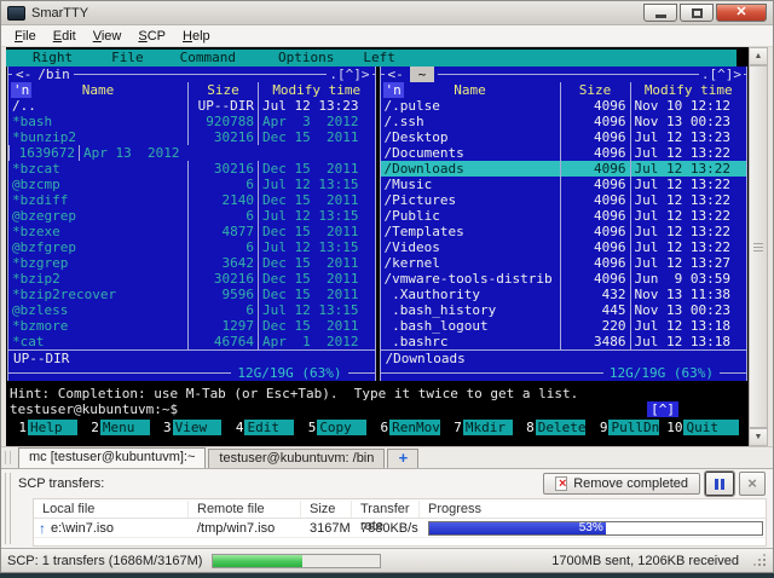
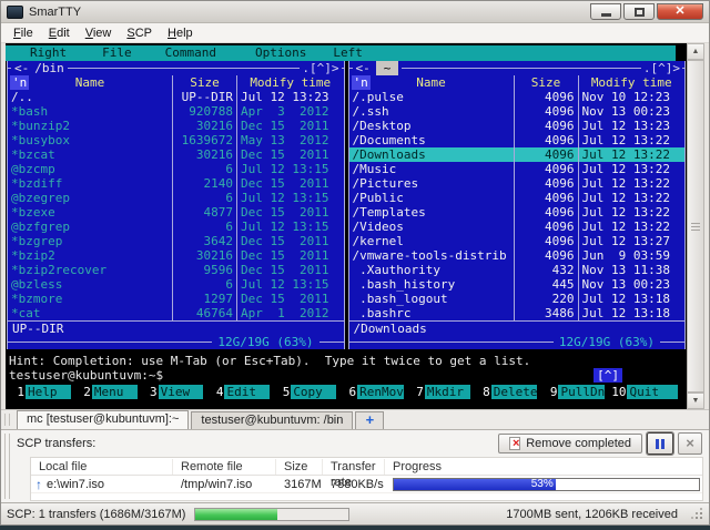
  SmarTTY
  ✕
  File
  Edit
  View
  SCP
  Help
  Right
  File
  Command
  Options
  Left
  <-
  /bin
  .[^]>
  'n
  Name
  Size
  Modify time
  /..
  UP--DIR
  Jul 12 13:23
  *bash
  920788
  Apr 3 2012
  *bunzip2
  30216
  Dec 15 2011
+ *busybox
  1639672
- Apr 13 2012
+ May 13 2012
  *bzcat
  30216
  Dec 15 2011
  @bzcmp
  6
  Jul 12 13:15
  *bzdiff
  2140
  Dec 15 2011
  @bzegrep
  6
  Jul 12 13:15
  *bzexe
  4877
  Dec 15 2011
  @bzfgrep
  6
  Jul 12 13:15
  *bzgrep
  3642
  Dec 15 2011
  *bzip2
  30216
  Dec 15 2011
  *bzip2recover
  9596
  Dec 15 2011
  @bzless
  6
  Jul 12 13:15
  *bzmore
  1297
  Dec 15 2011
  *cat
  46764
  Apr 1 2012
  UP--DIR
  12G/19G (63%)
  <-
  ~
  .[^]>
  'n
  Name
  Size
  Modify time
  /.pulse
  4096
- Nov 10 12:12
+ Nov 10 12:23
  /.ssh
  4096
  Nov 13 00:23
  /Desktop
  4096
  Jul 12 13:23
  /Documents
  4096
  Jul 12 13:22
  /Downloads
  4096
  Jul 12 13:22
  /Music
  4096
  Jul 12 13:22
  /Pictures
  4096
  Jul 12 13:22
  /Public
  4096
  Jul 12 13:22
  /Templates
  4096
  Jul 12 13:22
  /Videos
  4096
  Jul 12 13:22
  /kernel
  4096
  Jul 12 13:27
  /vmware-tools-distrib
  4096
  Jun 9 03:59
  .Xauthority
  432
  Nov 13 11:38
  .bash_history
  445
  Nov 13 00:23
  .bash_logout
  220
  Jul 12 13:18
  .bashrc
  3486
  Jul 12 13:18
  /Downloads
  12G/19G (63%)
  Hint: Completion: use M-Tab (or Esc+Tab). Type it twice to get a list.
  testuser@kubuntuvm:~$
  [^]
  1
  Help
  2
  Menu
  3
  View
  4
  Edit
  5
  Copy
  6
  RenMov
  7
  Mkdir
  8
  Delete
  9
  PullDn
  10
  Quit
  mc [testuser@kubuntuvm]:~
  testuser@kubuntuvm: /bin
  +
  SCP transfers:
  Remove completed
  ×
  Local file
  Remote file
  Size
  Transfer rate
  Progress
  ↑
  e:\win7.iso
  /tmp/win7.iso
  3167M
  7880KB/s
  53%
  SCP: 1 transfers (1686M/3167M)
  1700MB sent, 1206KB received
